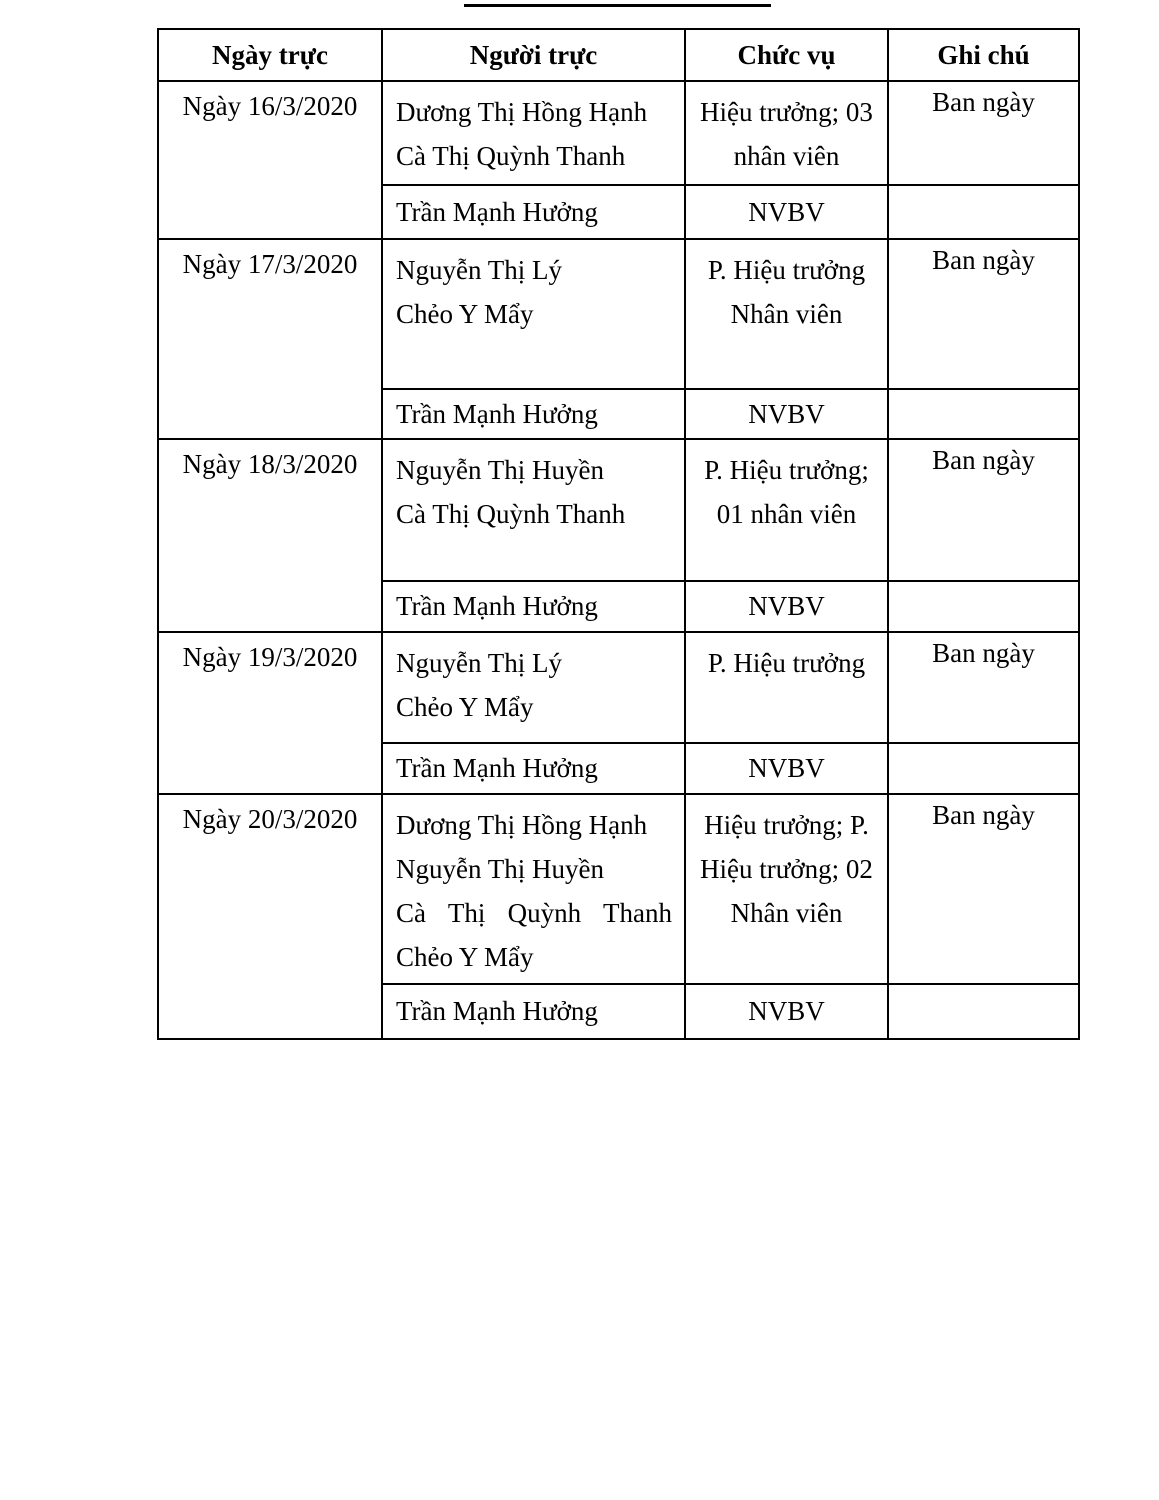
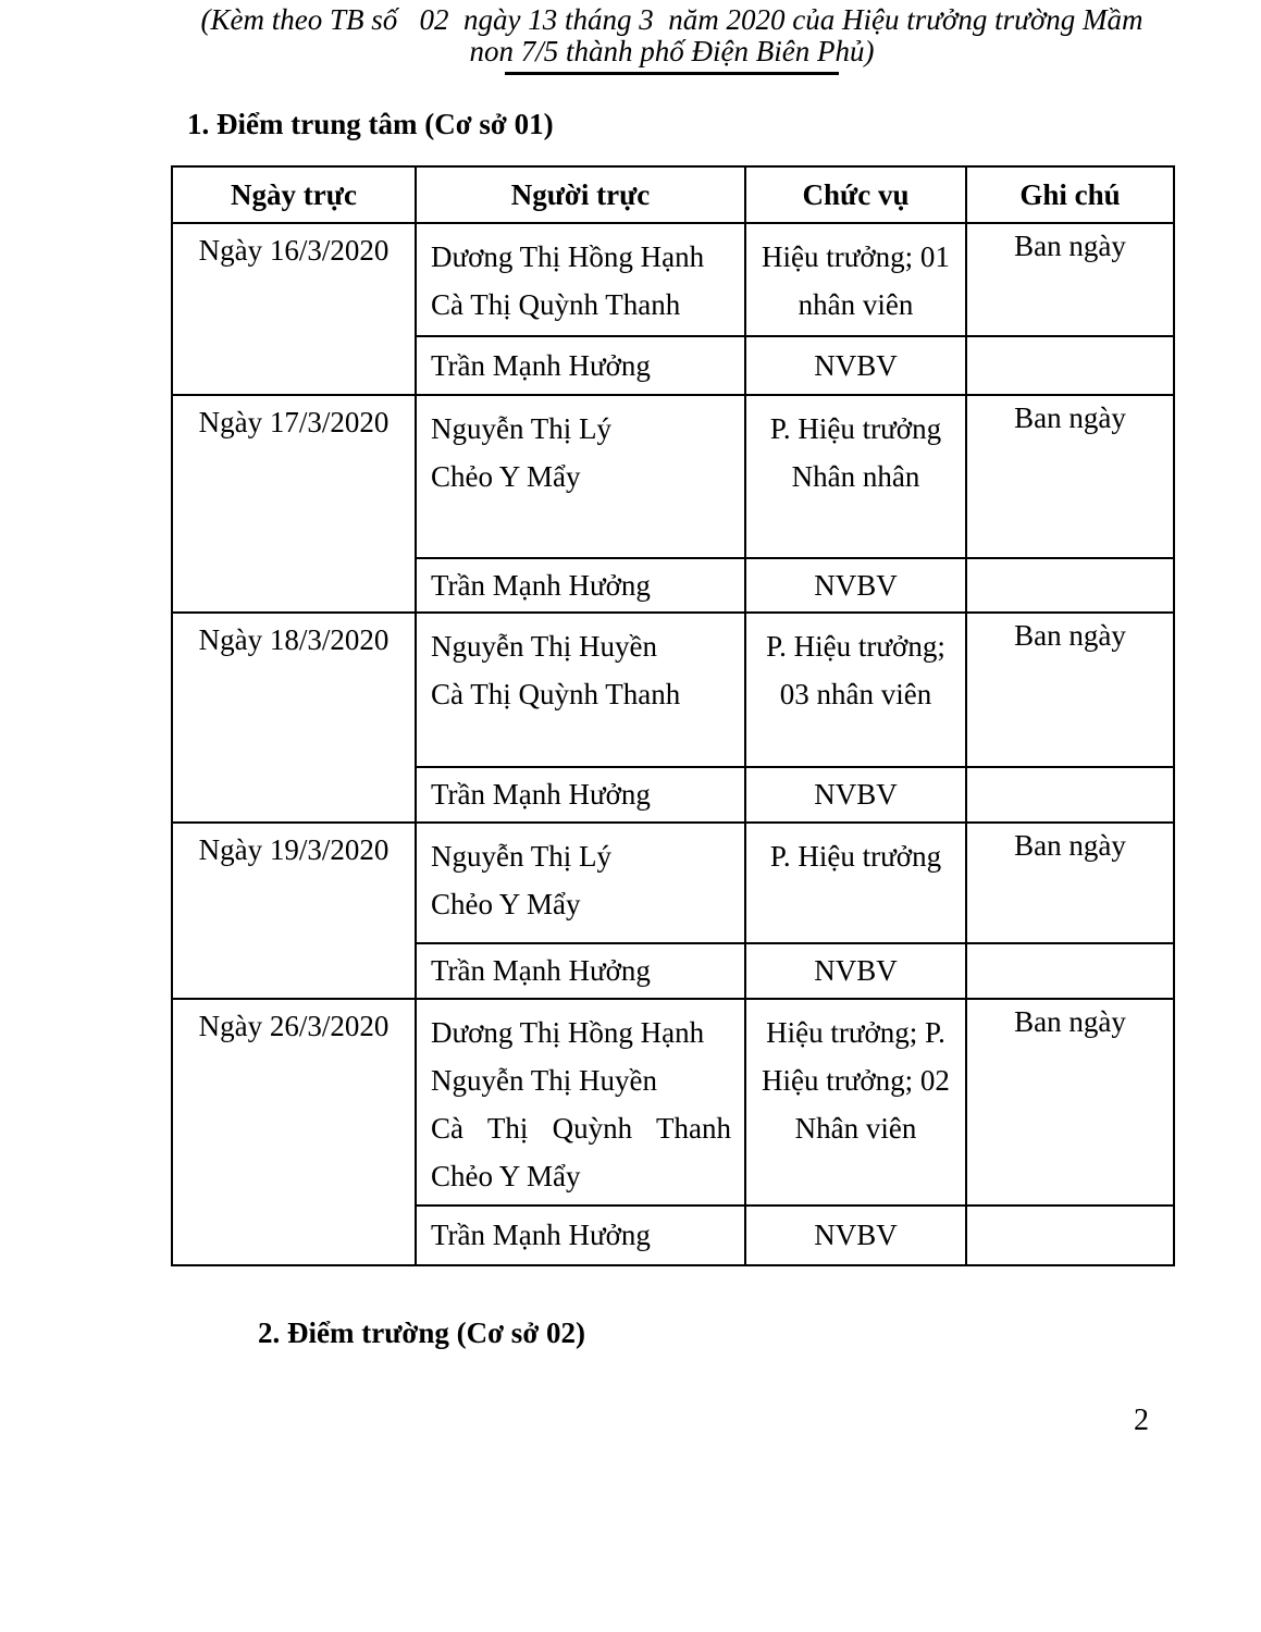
+ (Kèm theo TB số 02 ngày 13 tháng 3 năm 2020 của Hiệu trưởng trường Mầm
+ non 7/5 thành phố Điện Biên Phủ)
+ 1. Điểm trung tâm (Cơ sở 01)
  Ngày trực	Người trực	Chức vụ	Ghi chú
- Ngày 16/3/2020	Dương Thị Hồng Hạnh Cà Thị Quỳnh Thanh	Hiệu trưởng; 03 nhân viên	Ban ngày
+ Ngày 16/3/2020	Dương Thị Hồng Hạnh Cà Thị Quỳnh Thanh	Hiệu trưởng; 01 nhân viên	Ban ngày
  Trần Mạnh Hưởng	NVBV
- Ngày 17/3/2020	Nguyễn Thị Lý Chẻo Y Mẩy	P. Hiệu trưởng Nhân viên	Ban ngày
+ Ngày 17/3/2020	Nguyễn Thị Lý Chẻo Y Mẩy	P. Hiệu trưởng Nhân nhân	Ban ngày
  Trần Mạnh Hưởng	NVBV
- Ngày 18/3/2020	Nguyễn Thị Huyền Cà Thị Quỳnh Thanh	P. Hiệu trưởng; 01 nhân viên	Ban ngày
+ Ngày 18/3/2020	Nguyễn Thị Huyền Cà Thị Quỳnh Thanh	P. Hiệu trưởng; 03 nhân viên	Ban ngày
  Trần Mạnh Hưởng	NVBV
  Ngày 19/3/2020	Nguyễn Thị Lý Chẻo Y Mẩy	P. Hiệu trưởng	Ban ngày
  Trần Mạnh Hưởng	NVBV
- Ngày 20/3/2020	Dương Thị Hồng Hạnh Nguyễn Thị Huyền Cà Thị Quỳnh Thanh Chẻo Y Mẩy	Hiệu trưởng; P. Hiệu trưởng; 02 Nhân viên	Ban ngày
+ Ngày 26/3/2020	Dương Thị Hồng Hạnh Nguyễn Thị Huyền Cà Thị Quỳnh Thanh Chẻo Y Mẩy	Hiệu trưởng; P. Hiệu trưởng; 02 Nhân viên	Ban ngày
  Trần Mạnh Hưởng	NVBV
+ 2. Điểm trường (Cơ sở 02)
+ 2
